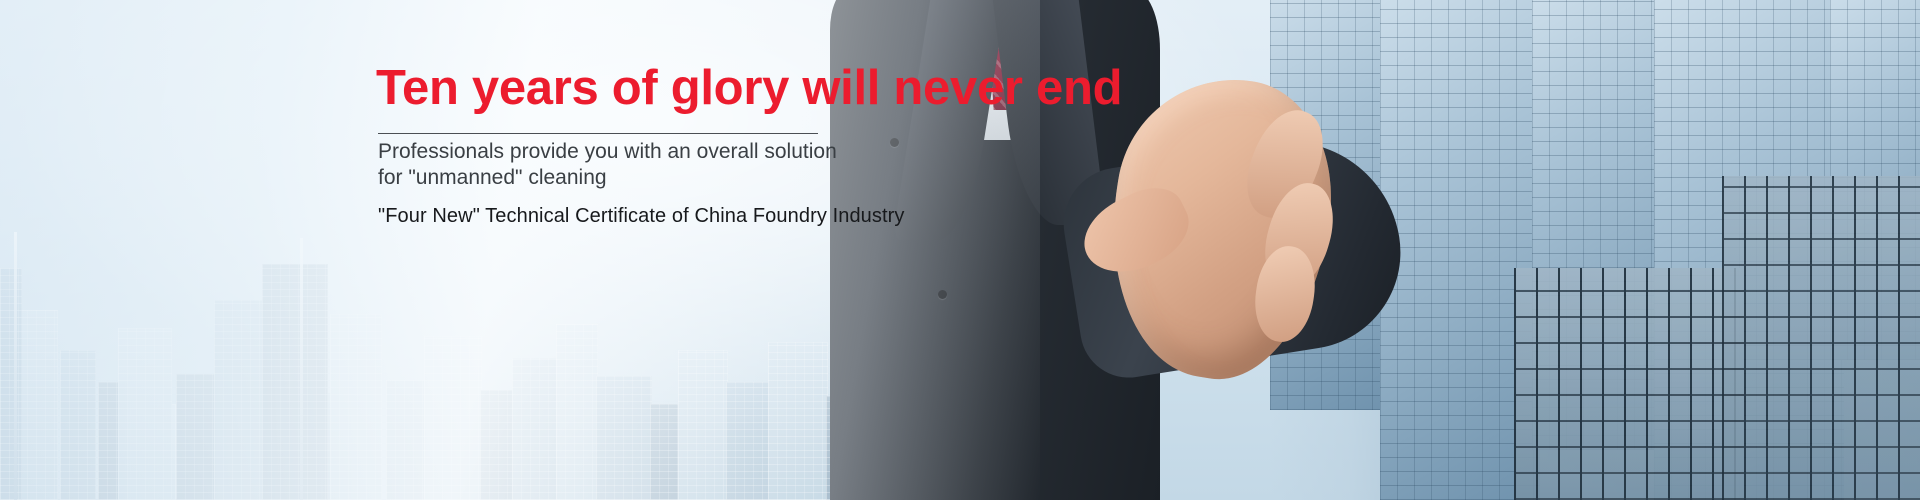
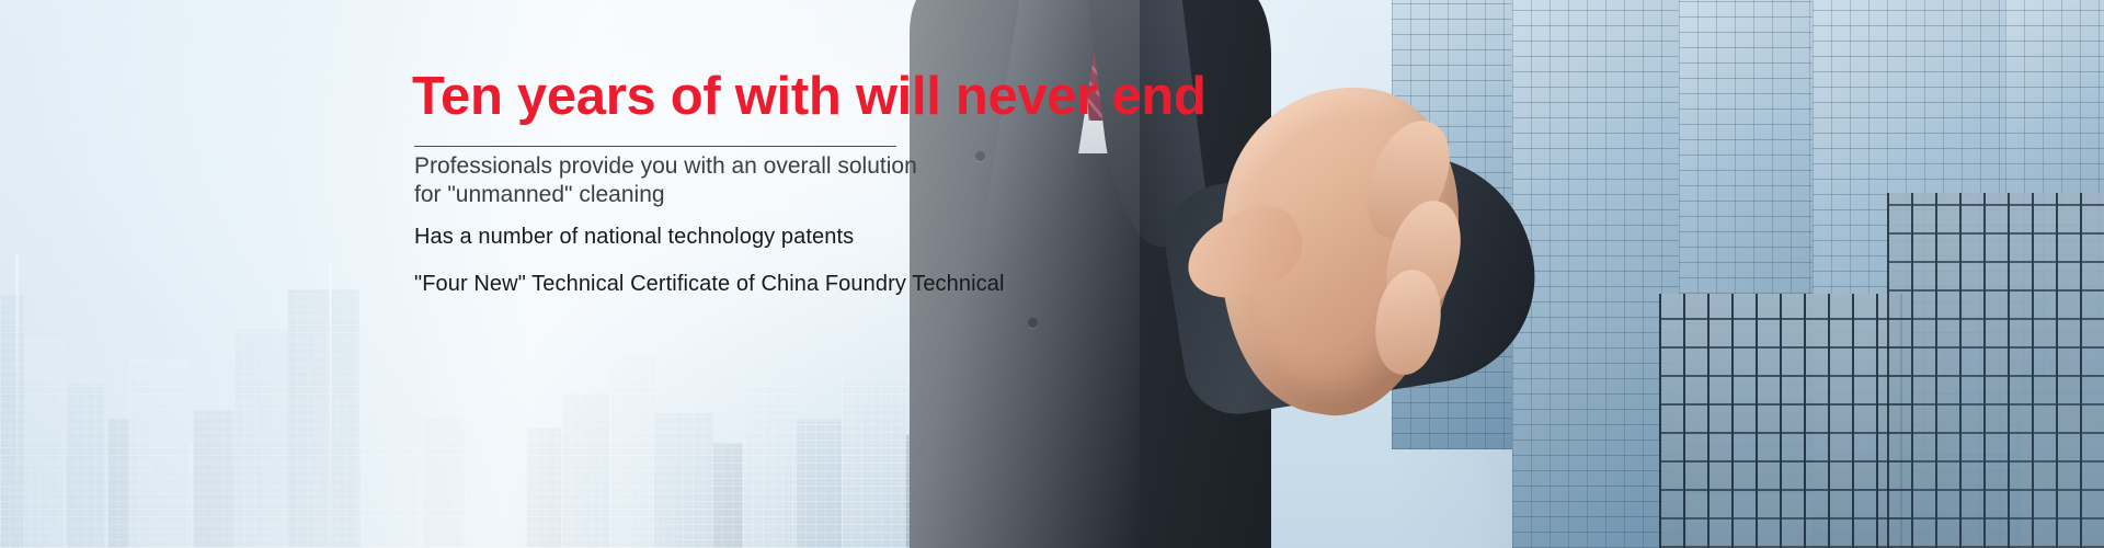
- Ten years of glory will never end
+ Ten years of with will never end
  Professionals provide you with an overall solution
  for "unmanned" cleaning
+ Has a number of national technology patents
- "Four New" Technical Certificate of China Foundry Industry
+ "Four New" Technical Certificate of China Foundry Technical
